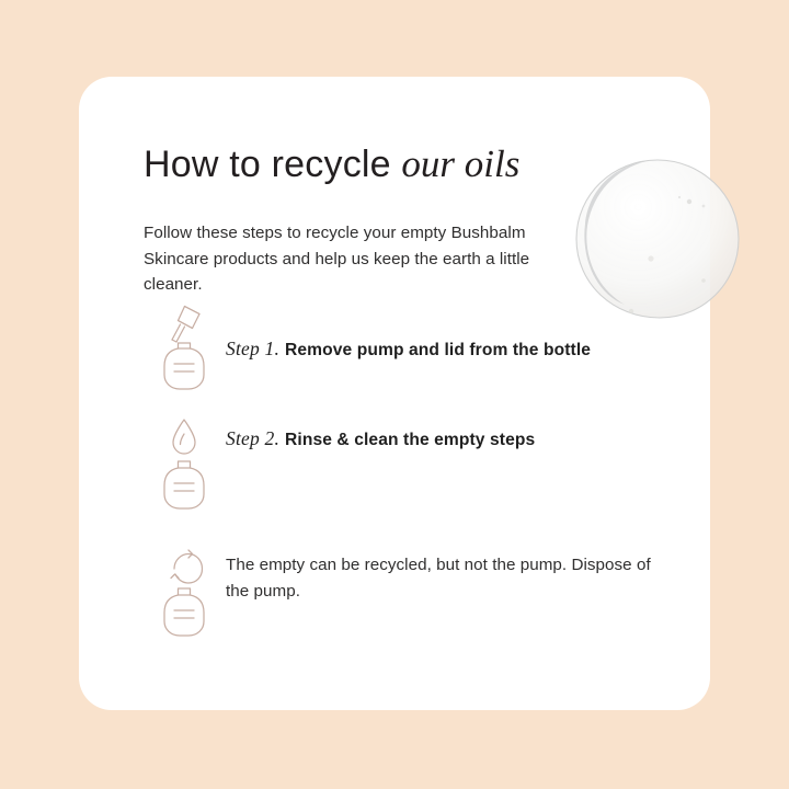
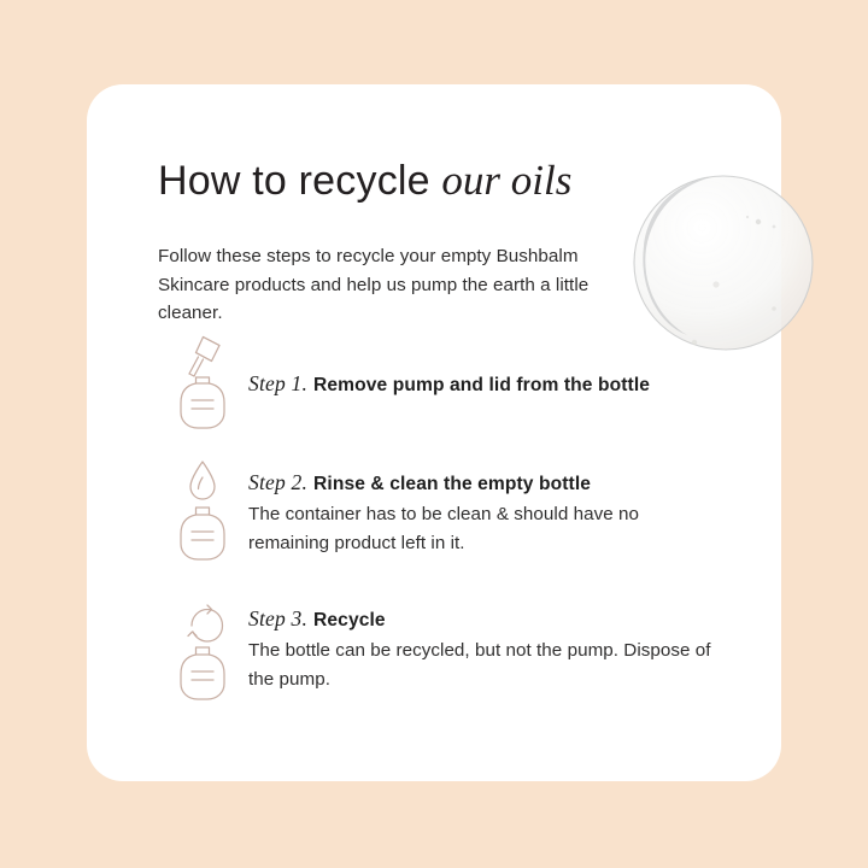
  How to recycle our oils
- Follow these steps to recycle your empty Bushbalm Skincare products and help us keep the earth a little cleaner.
+ Follow these steps to recycle your empty Bushbalm Skincare products and help us pump the earth a little cleaner.
  Step 1. Remove pump and lid from the bottle
- Step 2. Rinse & clean the empty steps
+ Step 2. Rinse & clean the empty bottle
+ The container has to be clean & should have no remaining product left in it.
+ Step 3. Recycle
- The empty can be recycled, but not the pump. Dispose of the pump.
+ The bottle can be recycled, but not the pump. Dispose of the pump.
